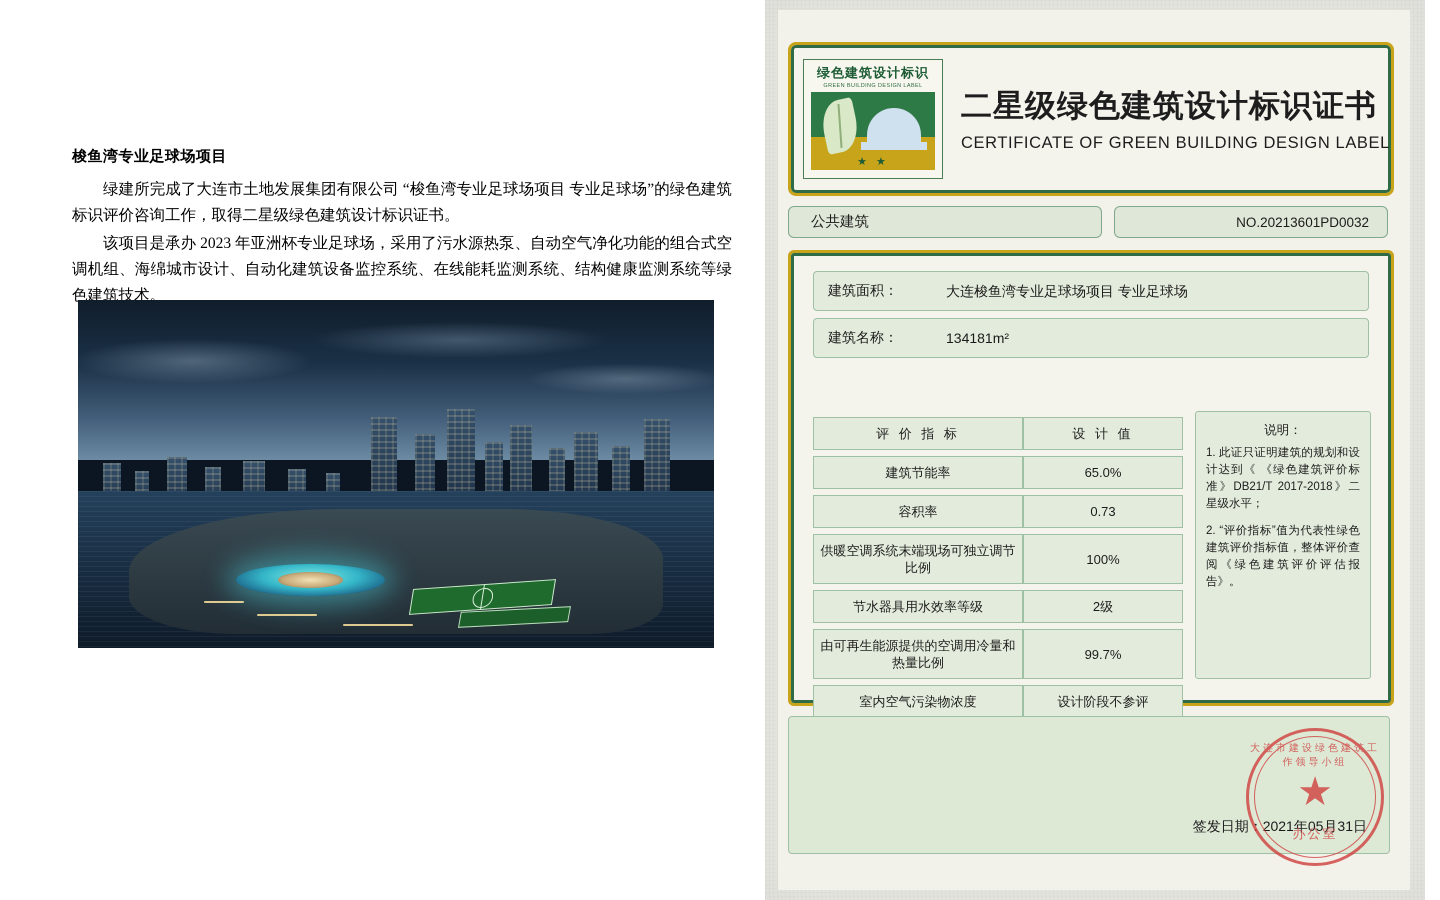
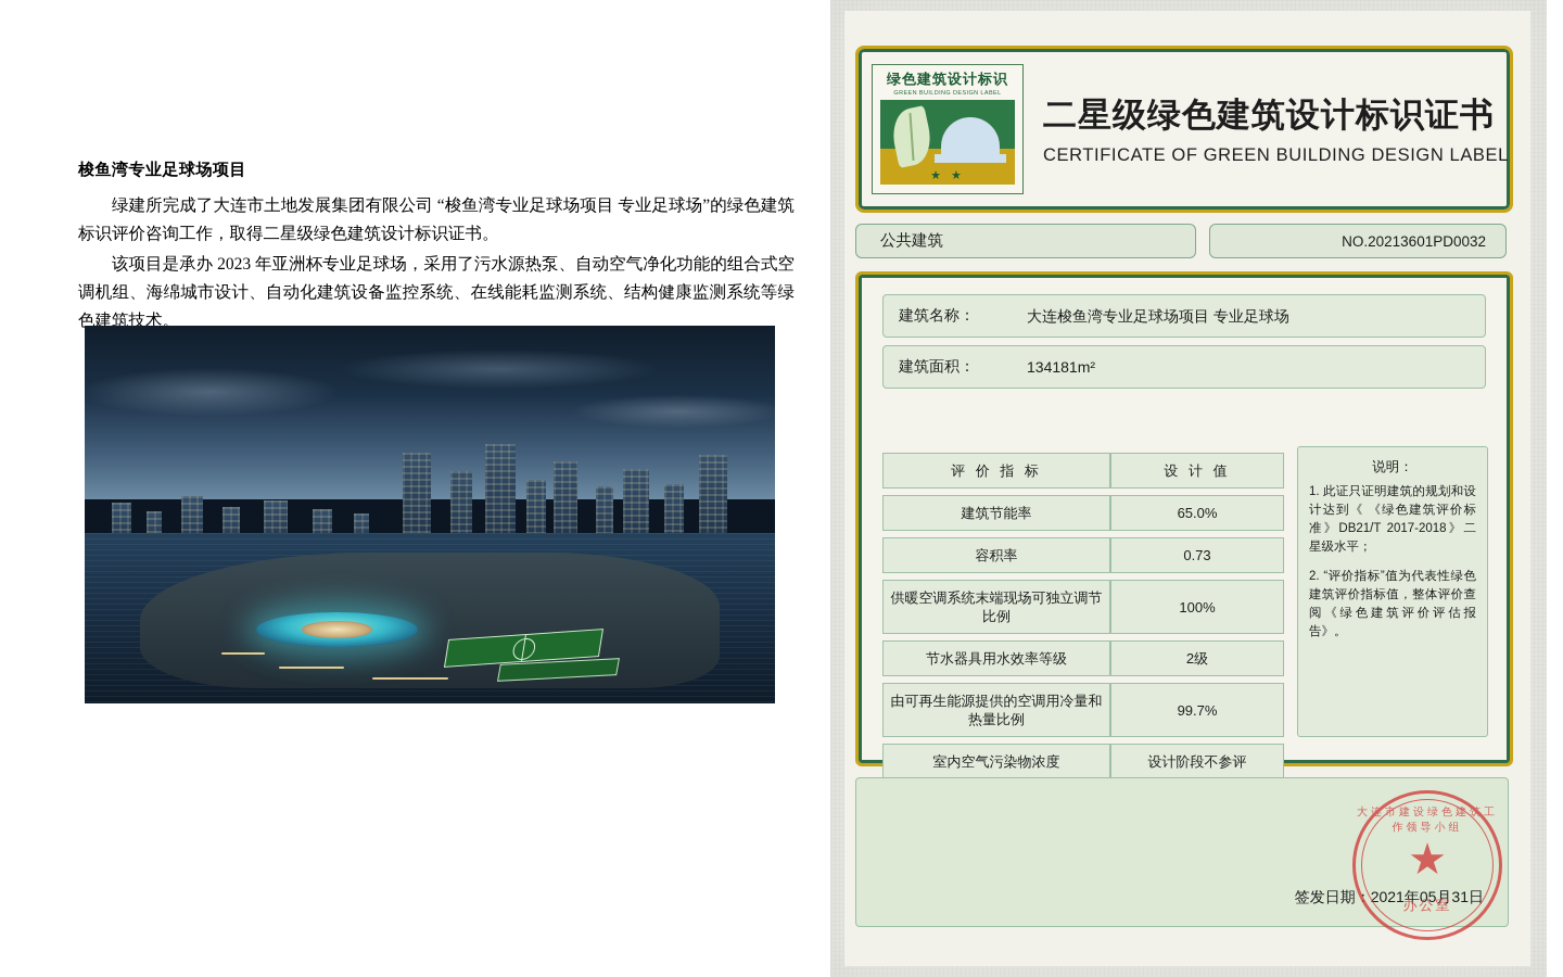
  梭鱼湾专业足球场项目
  绿建所完成了大连市土地发展集团有限公司 “梭鱼湾专业足球场项目 专业足球场”的绿色建筑标识评价咨询工作，取得二星级绿色建筑设计标识证书。
  该项目是承办 2023 年亚洲杯专业足球场，采用了污水源热泵、自动空气净化功能的组合式空调机组、海绵城市设计、自动化建筑设备监控系统、在线能耗监测系统、结构健康监测系统等绿色建筑技术。
  绿色建筑设计标识
  ★ ★
  二星级绿色建筑设计标识证书
  CERTIFICATE OF GREEN BUILDING DESIGN LABEL
  公共建筑
  NO.20213601PD0032
- 建筑面积：
+ 建筑名称：
  大连梭鱼湾专业足球场项目 专业足球场
- 建筑名称：
+ 建筑面积：
  134181m²
  评 价 指 标	设 计 值
  建筑节能率	65.0%
  容积率	0.73
  供暖空调系统末端现场可独立调节比例	100%
  节水器具用水效率等级	2级
  由可再生能源提供的空调用冷量和热量比例	99.7%
  室内空气污染物浓度	设计阶段不参评
  说明：
  1. 此证只证明建筑的规划和设计达到《 《绿色建筑评价标准》DB21/T 2017-2018》二星级水平；
  2. “评价指标”值为代表性绿色建筑评价指标值，整体评价查阅《绿色建筑评价评估报告》。
  签发日期：2021年05月31日
  大连市建设绿色建筑工作领导小组
  ★
  办公室
